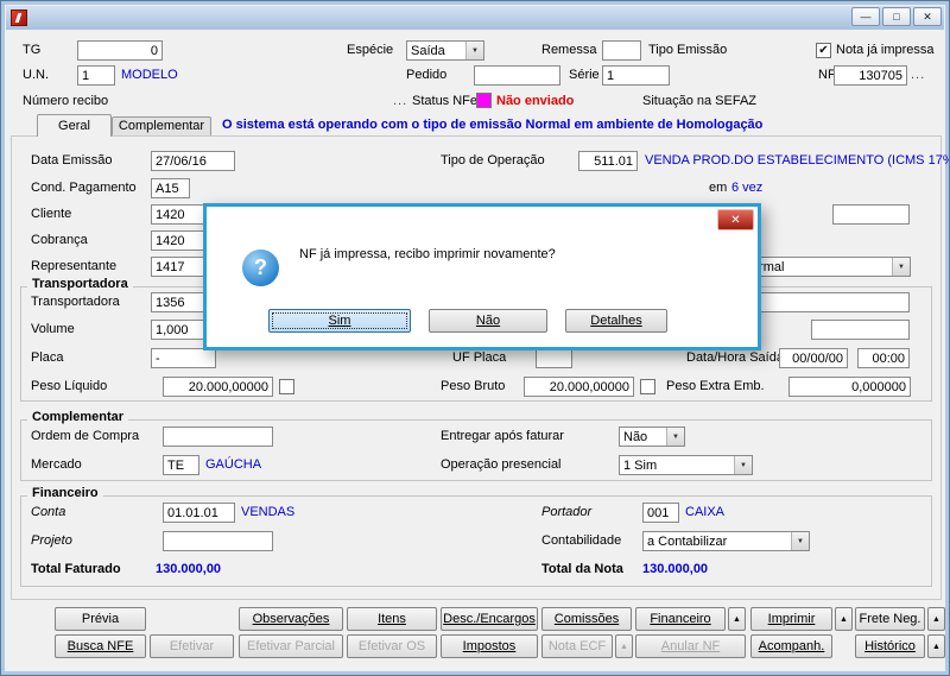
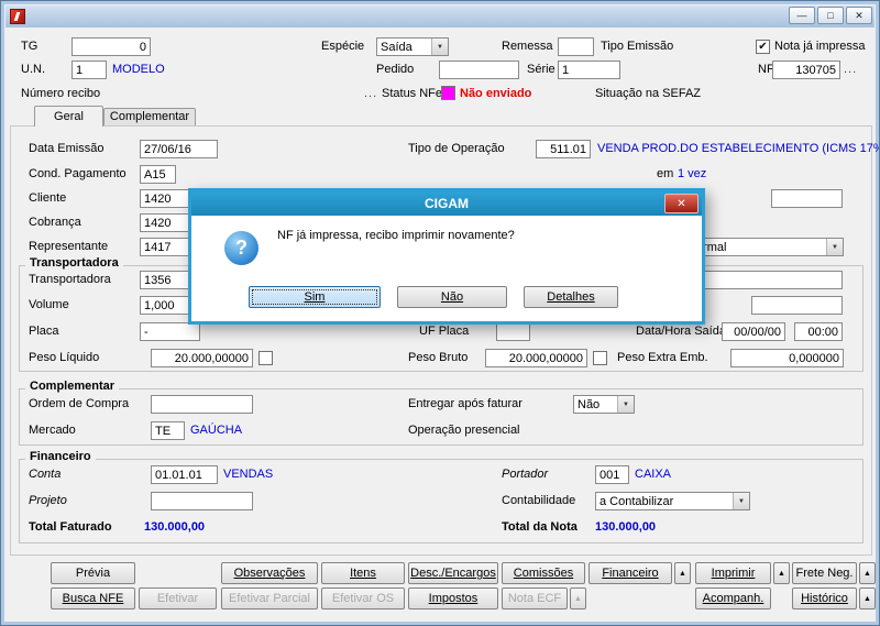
  —
  □
  ✕
  TG
  0
  Espécie
  Saída
  Remessa
  Tipo Emissão
  ✔
  Nota já impressa
  U.N.
  1
  MODELO
  Pedido
  Série
  1
  NF
  130705
  ...
  Número recibo
  ...
  Status NFe
  Não enviado
  Situação na SEFAZ
  Geral
  Complementar
- O sistema está operando com o tipo de emissão Normal em ambiente de Homologação
  Data Emissão
  27/06/16
  Tipo de Operação
  511.01
  VENDA PROD.DO ESTABELECIMENTO (ICMS 17%
  Cond. Pagamento
  A15
  em
- 6 vez
+ 1 vez
  Cliente
  1420
  Cobrança
  1420
  Representante
  1417
  Transportadora
  Transportadora
  1356
  Volume
  1,000
  Placa
  -
  UF Placa
  Data/Hora Saíd
  00/00/00
  00:00
  Peso Líquido
  20.000,00000
  Peso Bruto
  20.000,00000
  Peso Extra Emb.
  0,000000
  Complementar
  Ordem de Compra
  Entregar após faturar
  Não
  Mercado
  TE
  GAÚCHA
  Operação presencial
- 1 Sim
  Financeiro
  Conta
  01.01.01
  VENDAS
  Portador
  001
  CAIXA
  Projeto
  Contabilidade
  a Contabilizar
  Total Faturado
  130.000,00
  Total da Nota
  130.000,00
  Prévia
  Observações
  Itens
  Desc./Encargos
  Comissões
  Financeiro
  Imprimir
  Frete Neg.
  Busca NFE
  Efetivar
  Efetivar Parcial
  Efetivar OS
  Impostos
  Nota ECF
- Anular NF
  Acompanh.
  Histórico
+ CIGAM
  ✕
  ?
  NF já impressa, recibo imprimir novamente?
  Sim
  Não
  Detalhes
